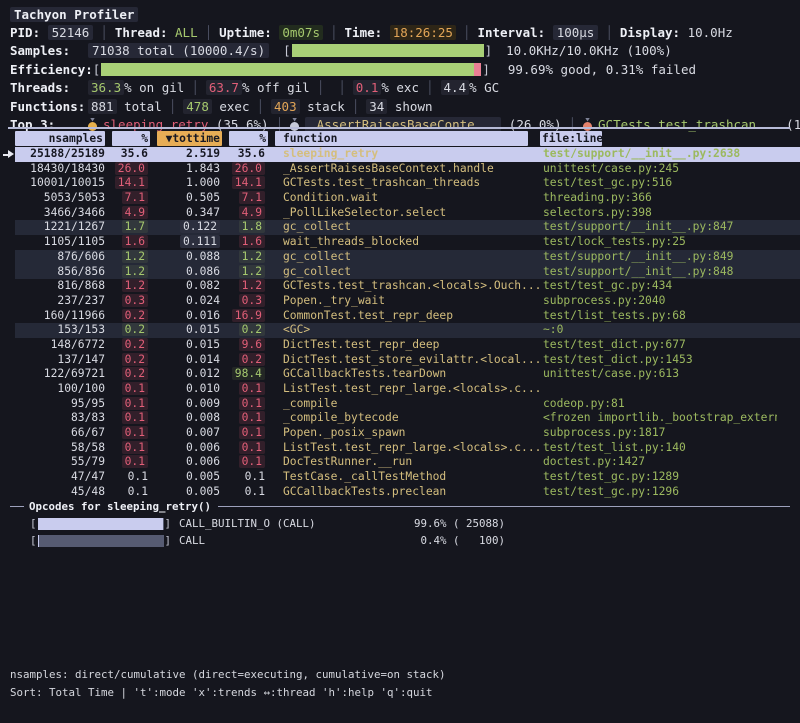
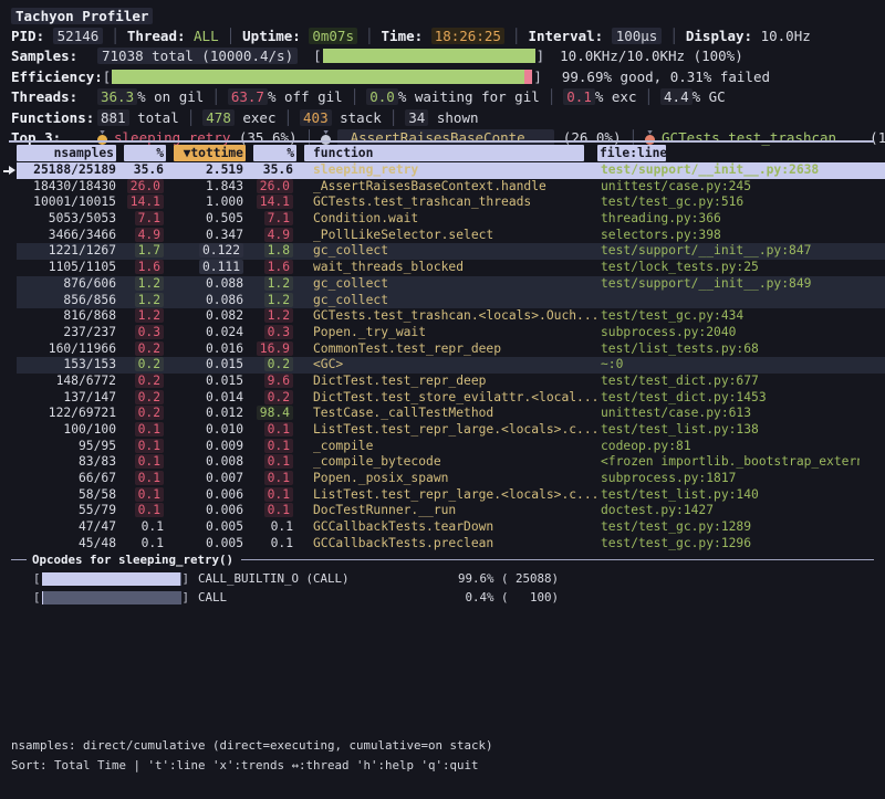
  Tachyon Profiler
  PID: 52146
  │
  Thread: ALL
  │
  Uptime: 0m07s
  │
  Time: 18:26:25
  │
  Interval: 100µs
  │
  Display: 10.0Hz
  Samples:
  71038 total (10000.4/s)
  [
  ]
  10.0KHz/10.0KHz (100%)
  Efficiency:
  [
  ]
  99.69% good, 0.31% failed
  Threads:
  36.3 % on gil
  │
  63.7 % off gil
  │
+ 0.0 % waiting for gil
  │
  0.1 % exc
  │
  4.4 % GC
  Functions:
  881 total
  │
  478 exec
  │
  403 stack
  │
  34 shown
  Top 3:
  sleeping_retry
  (35.6%)
  │
  _AssertRaisesBaseConte...
  (26.0%)
  │
  GCTests.test_trashcan...
  nsamples
  %
  ▼tottime
  %
  function
  file:line
  25188/25189
  35.6
  2.519
  35.6
  sleeping_retry
  test/support/__init__.py:2638
  18430/18430
  26.0
  1.843
  26.0
  _AssertRaisesBaseContext.handle
  unittest/case.py:245
  10001/10015
  14.1
  1.000
  14.1
  GCTests.test_trashcan_threads
  test/test_gc.py:516
  5053/5053
  7.1
  0.505
  7.1
  Condition.wait
  threading.py:366
  3466/3466
  4.9
  0.347
  4.9
  _PollLikeSelector.select
  selectors.py:398
  1221/1267
  1.7
  0.122
  1.8
  gc_collect
  test/support/__init__.py:847
  1105/1105
  1.6
  0.111
  1.6
  wait_threads_blocked
  test/lock_tests.py:25
  876/606
  1.2
  0.088
  1.2
  gc_collect
  test/support/__init__.py:849
  856/856
  1.2
  0.086
  1.2
  gc_collect
- test/support/__init__.py:848
  816/868
  1.2
  0.082
  1.2
  GCTests.test_trashcan.<locals>.Ouch...
  test/test_gc.py:434
  237/237
  0.3
  0.024
  0.3
  Popen._try_wait
  subprocess.py:2040
  160/11966
  0.2
  0.016
  16.9
  CommonTest.test_repr_deep
  test/list_tests.py:68
  153/153
  0.2
  0.015
  0.2
  <GC>
  ~:0
  148/6772
  0.2
  0.015
  9.6
  DictTest.test_repr_deep
  test/test_dict.py:677
  137/147
  0.2
  0.014
  0.2
  DictTest.test_store_evilattr.<local...
  test/test_dict.py:1453
  122/69721
  0.2
  0.012
  98.4
- GCCallbackTests.tearDown
+ TestCase._callTestMethod
  unittest/case.py:613
  100/100
  0.1
  0.010
  0.1
  ListTest.test_repr_large.<locals>.c...
+ test/test_list.py:138
  95/95
  0.1
  0.009
  0.1
  _compile
  codeop.py:81
  83/83
  0.1
  0.008
  0.1
  _compile_bytecode
  <frozen importlib._bootstrap_exter
  66/67
  0.1
  0.007
  0.1
  Popen._posix_spawn
  subprocess.py:1817
  58/58
  0.1
  0.006
  0.1
  ListTest.test_repr_large.<locals>.c...
  test/test_list.py:140
  55/79
  0.1
  0.006
  0.1
  DocTestRunner.__run
  doctest.py:1427
  47/47
  0.1
  0.005
  0.1
- TestCase._callTestMethod
+ GCCallbackTests.tearDown
  test/test_gc.py:1289
  45/48
  0.1
  0.005
  0.1
  GCCallbackTests.preclean
  test/test_gc.py:1296
  Opcodes for sleeping_retry()
  [
  ]
  CALL_BUILTIN_O (CALL)
  99.6% ( 25088)
  [
  ]
  CALL
  0.4% ( 100)
  nsamples: direct/cumulative (direct=executing, cumulative=on stack)
- Sort: Total Time | 't':mode 'x':trends ↔:thread 'h':help 'q':quit
+ Sort: Total Time | 't':line 'x':trends ↔:thread 'h':help 'q':quit
